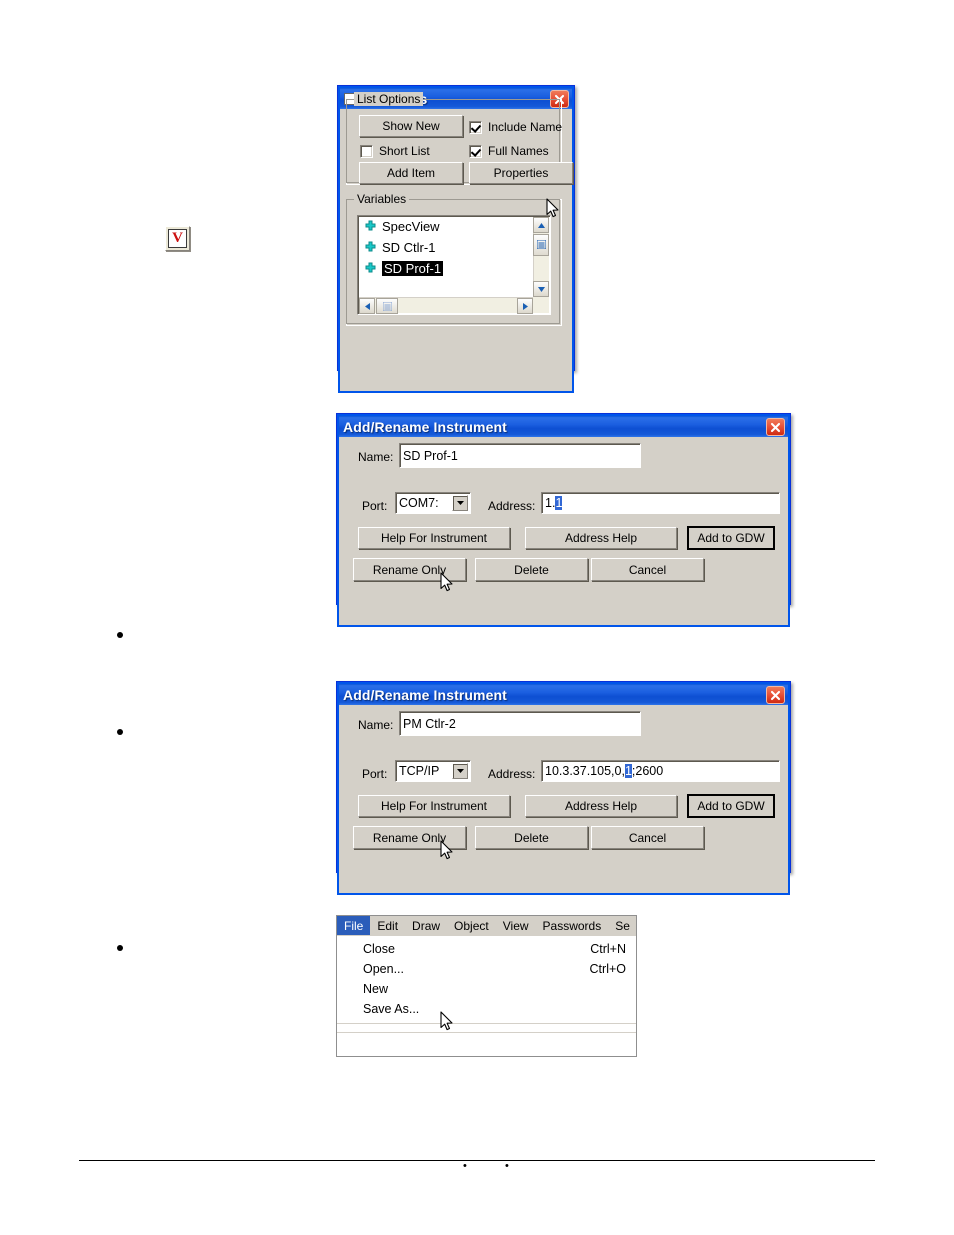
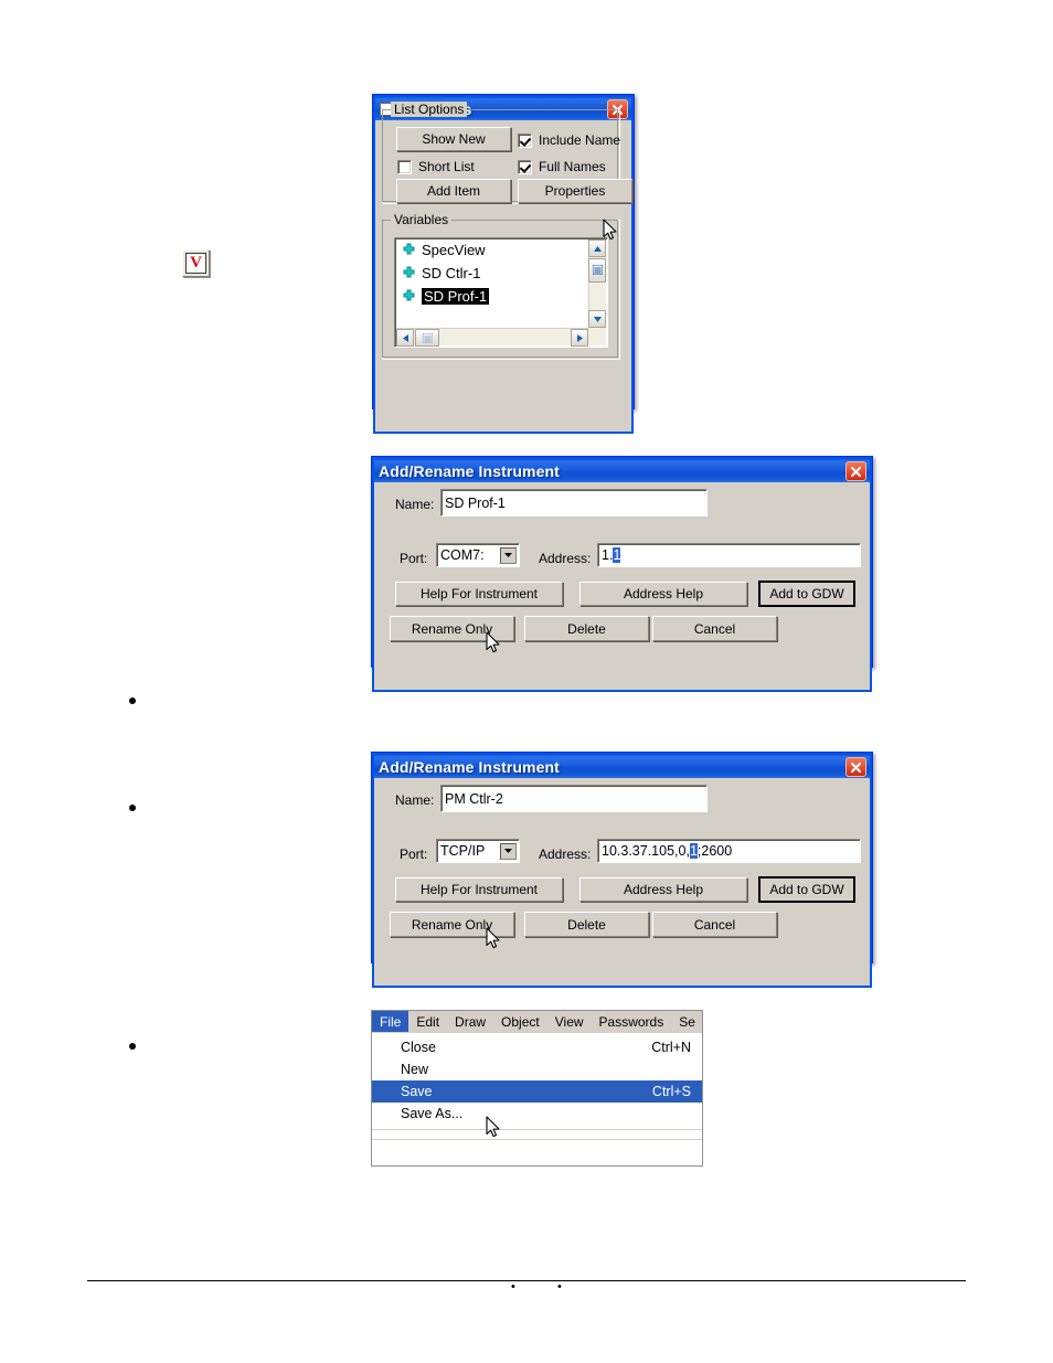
  V
  List Options
  Show New
  Short List
  Include Name
  Full Names
  Add Item
  Properties
  Variables
  SpecView
  SD Ctlr-1
  SD Prof-1
  Add/Rename Instrument
  Name:
  SD Prof-1
  Port:
  COM7:
  Address:
  1.
  1
  Help For Instrument
  Address Help
  Add to GDW
  Rename Only
  Delete
  Cancel
  Add/Rename Instrument
  Name:
  PM Ctlr-2
  Port:
  TCP/IP
  Address:
  10.3.37.105,0,
  1
  ;2600
  Help For Instrument
  Address Help
  Add to GDW
  Rename Only
  Delete
  Cancel
  File
  Edit
  Draw
  Object
  View
  Passwords
  Se
  Close
  Ctrl+N
- Open...
- Ctrl+O
  New
+ Save
+ Ctrl+S
  Save As...
  •
  •
